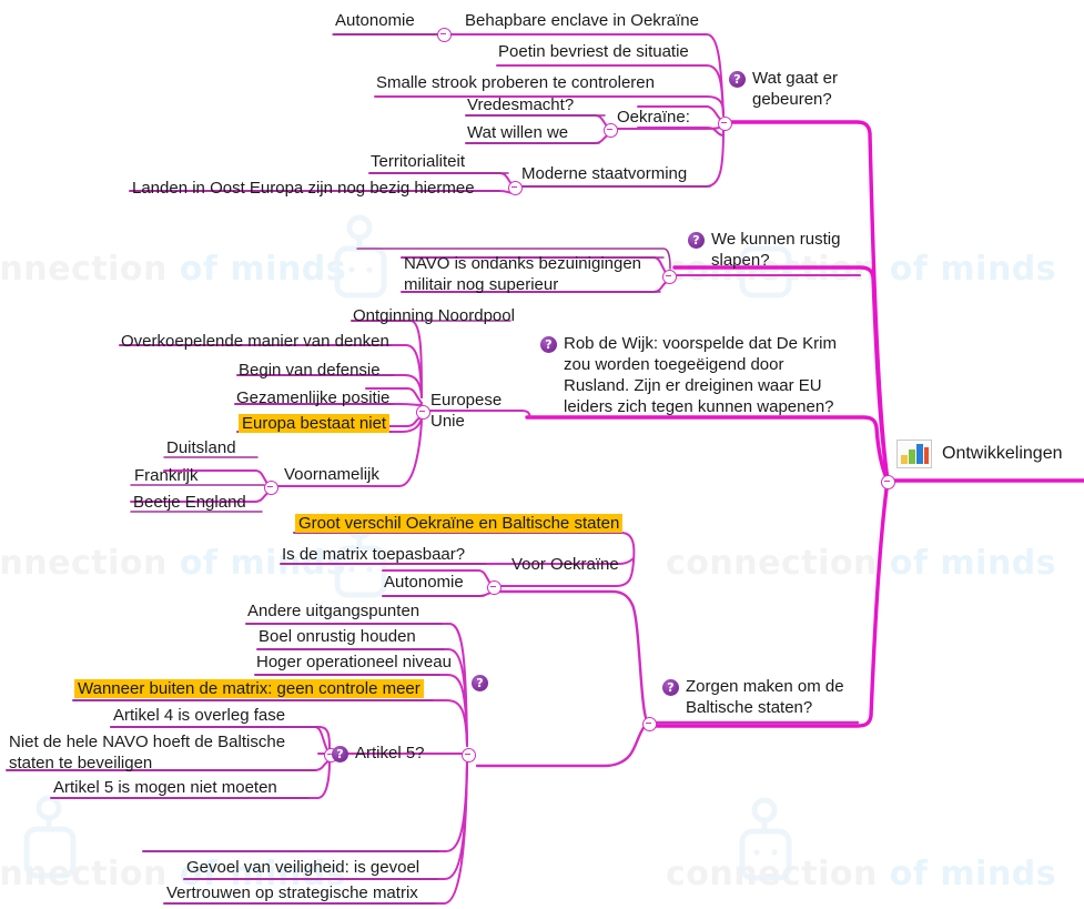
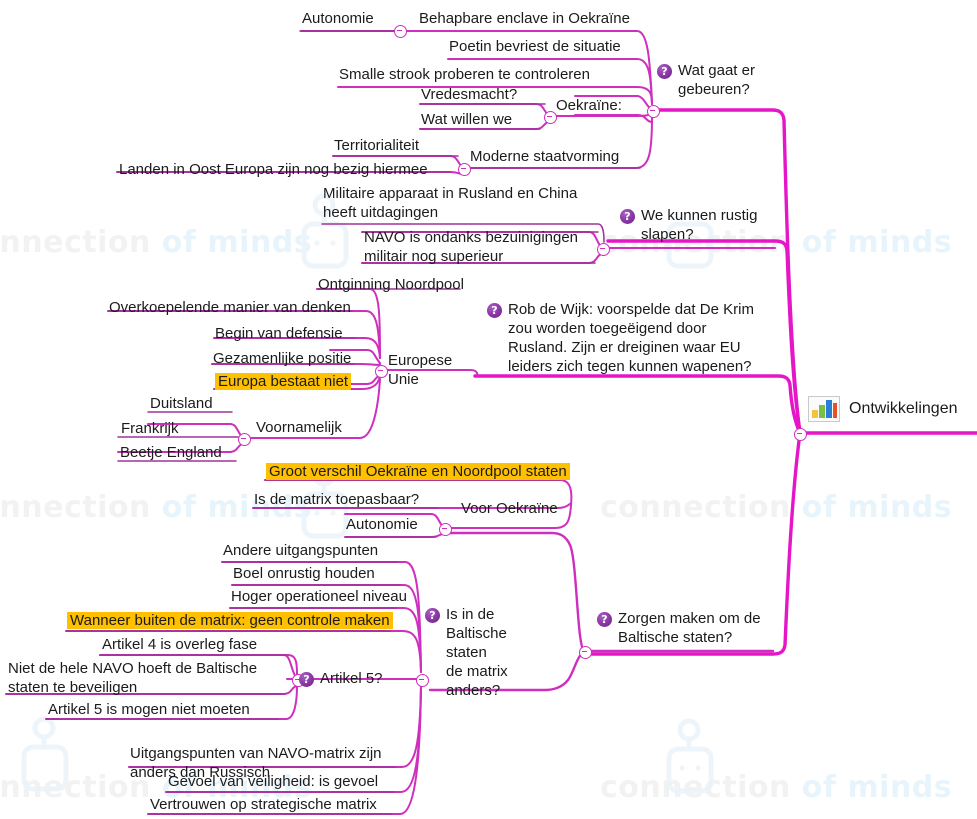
  nnection of minds
  ?
  Wat gaat er
  gebeuren?
  Oekraïne:
  Autonomie
  Behapbare enclave in Oekraïne
  Poetin bevriest de situatie
  Smalle strook proberen te controleren
  Vredesmacht?
  Wat willen we
  Moderne staatvorming
  Territorialiteit
  Landen in Oost Europa zijn nog bezig hiermee
  ?
  We kunnen rustig
  slapen?
  NAVO is ondanks bezuinigingen
  militair nog superieur
+ Militaire apparaat in Rusland en China
+ heeft uitdagingen
  ?
  Rob de Wijk: voorspelde dat De Krim
  zou worden toegeëigend door
  Rusland. Zijn er dreiginen waar EU
  leiders zich tegen kunnen wapenen?
  Europese
  Unie
  Ontginning Noordpool
  Overkoepelende manier van denken
  Begin van defensie
  Gezamenlijke positie
  Europa bestaat niet
  Voornamelijk
  Duitsland
  Frankrijk
  Beetje England
  ?
  Zorgen maken om de
  Baltische staten?
  Voor Oekraïne
- Groot verschil Oekraïne en Baltische staten
+ Groot verschil Oekraïne en Noordpool staten
  Is de matrix toepasbaar?
  Autonomie
  ?
+ Is in de
+ Baltische staten
+ de matrix
+ anders?
  Andere uitgangspunten
  Boel onrustig houden
  Hoger operationeel niveau
- Wanneer buiten de matrix: geen controle meer
+ Wanneer buiten de matrix: geen controle maken
  ?
  Artikel 5?
  Artikel 4 is overleg fase
  Niet de hele NAVO hoeft de Baltische
  staten te beveiligen
  Artikel 5 is mogen niet moeten
+ Uitgangspunten van NAVO-matrix zijn
+ anders dan Russisch
  Gevoel van veiligheid: is gevoel
  Vertrouwen op strategische matrix
  Ontwikkelingen
